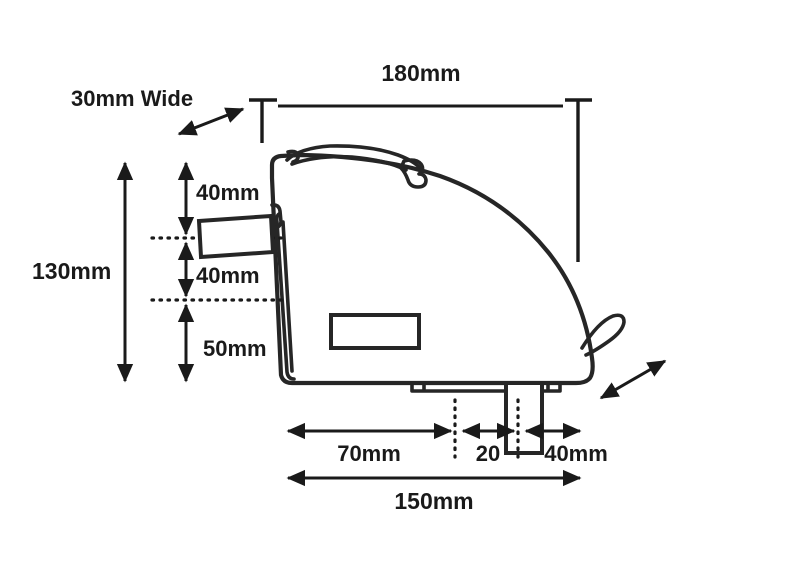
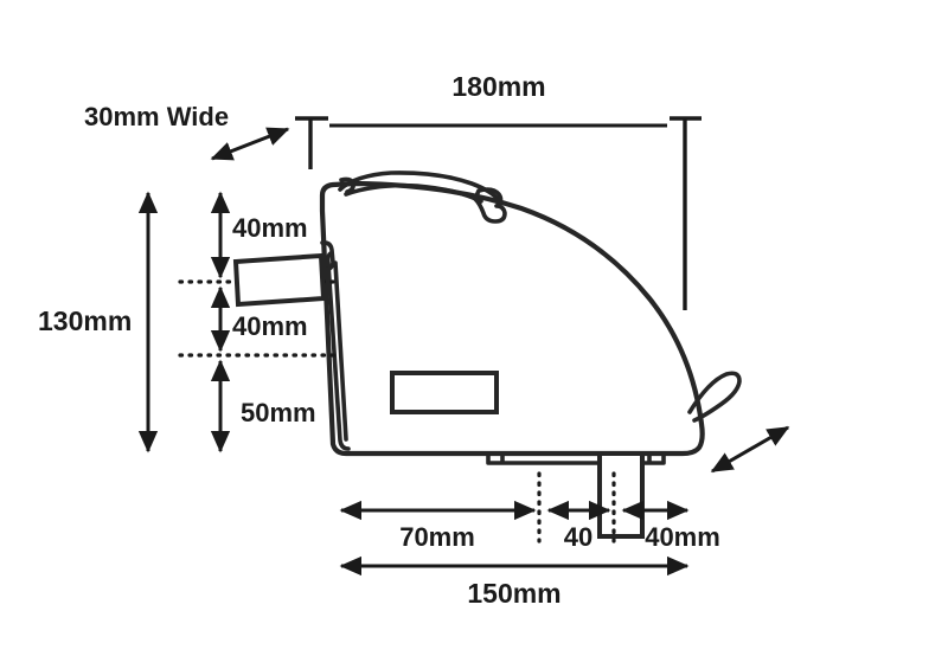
  180mm
  30mm Wide
  130mm
  40mm
  40mm
  50mm
  70mm
- 20
+ 40
  40mm
  150mm
